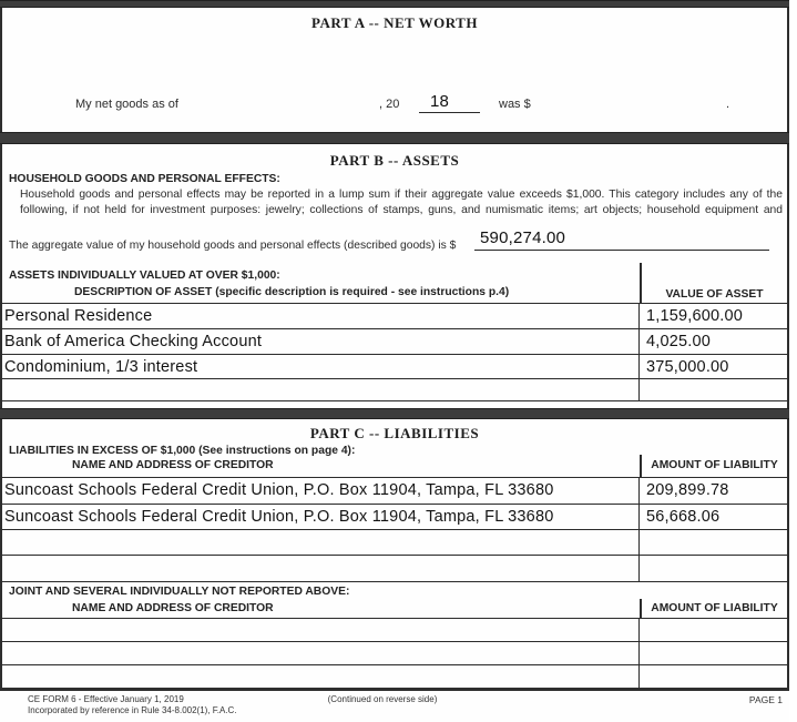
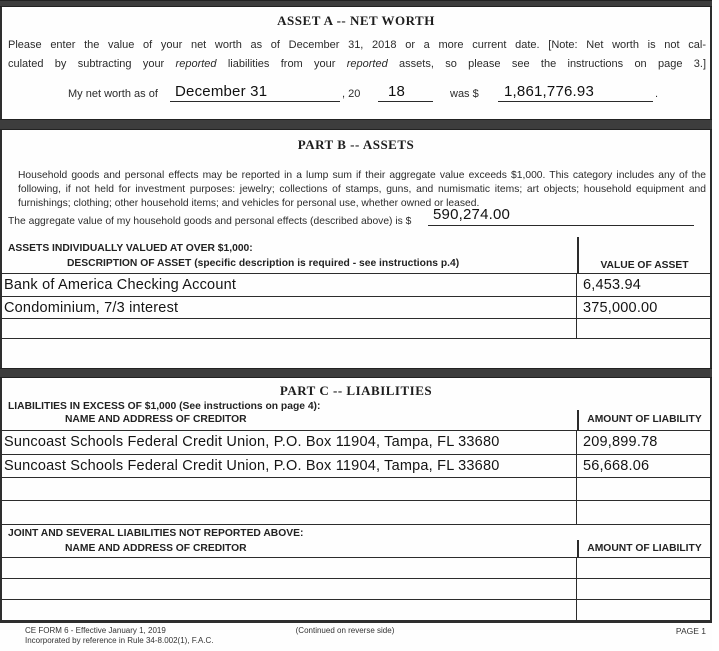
- PART A -- NET WORTH
+ ASSET A -- NET WORTH
+ Please enter the value of your net worth as of December 31, 2018 or a more current date. [Note: Net worth is not cal-
+ culated by subtracting your reported liabilities from your reported assets, so please see the instructions on page 3.]
- My net goods as of
+ My net worth as of
+ December 31
  , 20
  18
  was $
+ 1,861,776.93
  .
  PART B -- ASSETS
- HOUSEHOLD GOODS AND PERSONAL EFFECTS:
  Household goods and personal effects may be reported in a lump sum if their aggregate value exceeds $1,000. This category includes any of the
  following, if not held for investment purposes: jewelry; collections of stamps, guns, and numismatic items; art objects; household equipment and
+ furnishings; clothing; other household items; and vehicles for personal use, whether owned or leased.
- The aggregate value of my household goods and personal effects (described goods) is $
+ The aggregate value of my household goods and personal effects (described above) is $
  590,274.00
  ASSETS INDIVIDUALLY VALUED AT OVER $1,000:
  DESCRIPTION OF ASSET (specific description is required - see instructions p.4)
  VALUE OF ASSET
- Personal Residence
- 1,159,600.00
  Bank of America Checking Account
- 4,025.00
+ 6,453.94
- Condominium, 1/3 interest
+ Condominium, 7/3 interest
  375,000.00
  PART C -- LIABILITIES
  LIABILITIES IN EXCESS OF $1,000 (See instructions on page 4):
  NAME AND ADDRESS OF CREDITOR
  AMOUNT OF LIABILITY
  Suncoast Schools Federal Credit Union, P.O. Box 11904, Tampa, FL 33680
  209,899.78
  Suncoast Schools Federal Credit Union, P.O. Box 11904, Tampa, FL 33680
  56,668.06
- JOINT AND SEVERAL INDIVIDUALLY NOT REPORTED ABOVE:
+ JOINT AND SEVERAL LIABILITIES NOT REPORTED ABOVE:
  NAME AND ADDRESS OF CREDITOR
  AMOUNT OF LIABILITY
  CE FORM 6 - Effective January 1, 2019
  Incorporated by reference in Rule 34-8.002(1), F.A.C.
  (Continued on reverse side)
  PAGE 1
